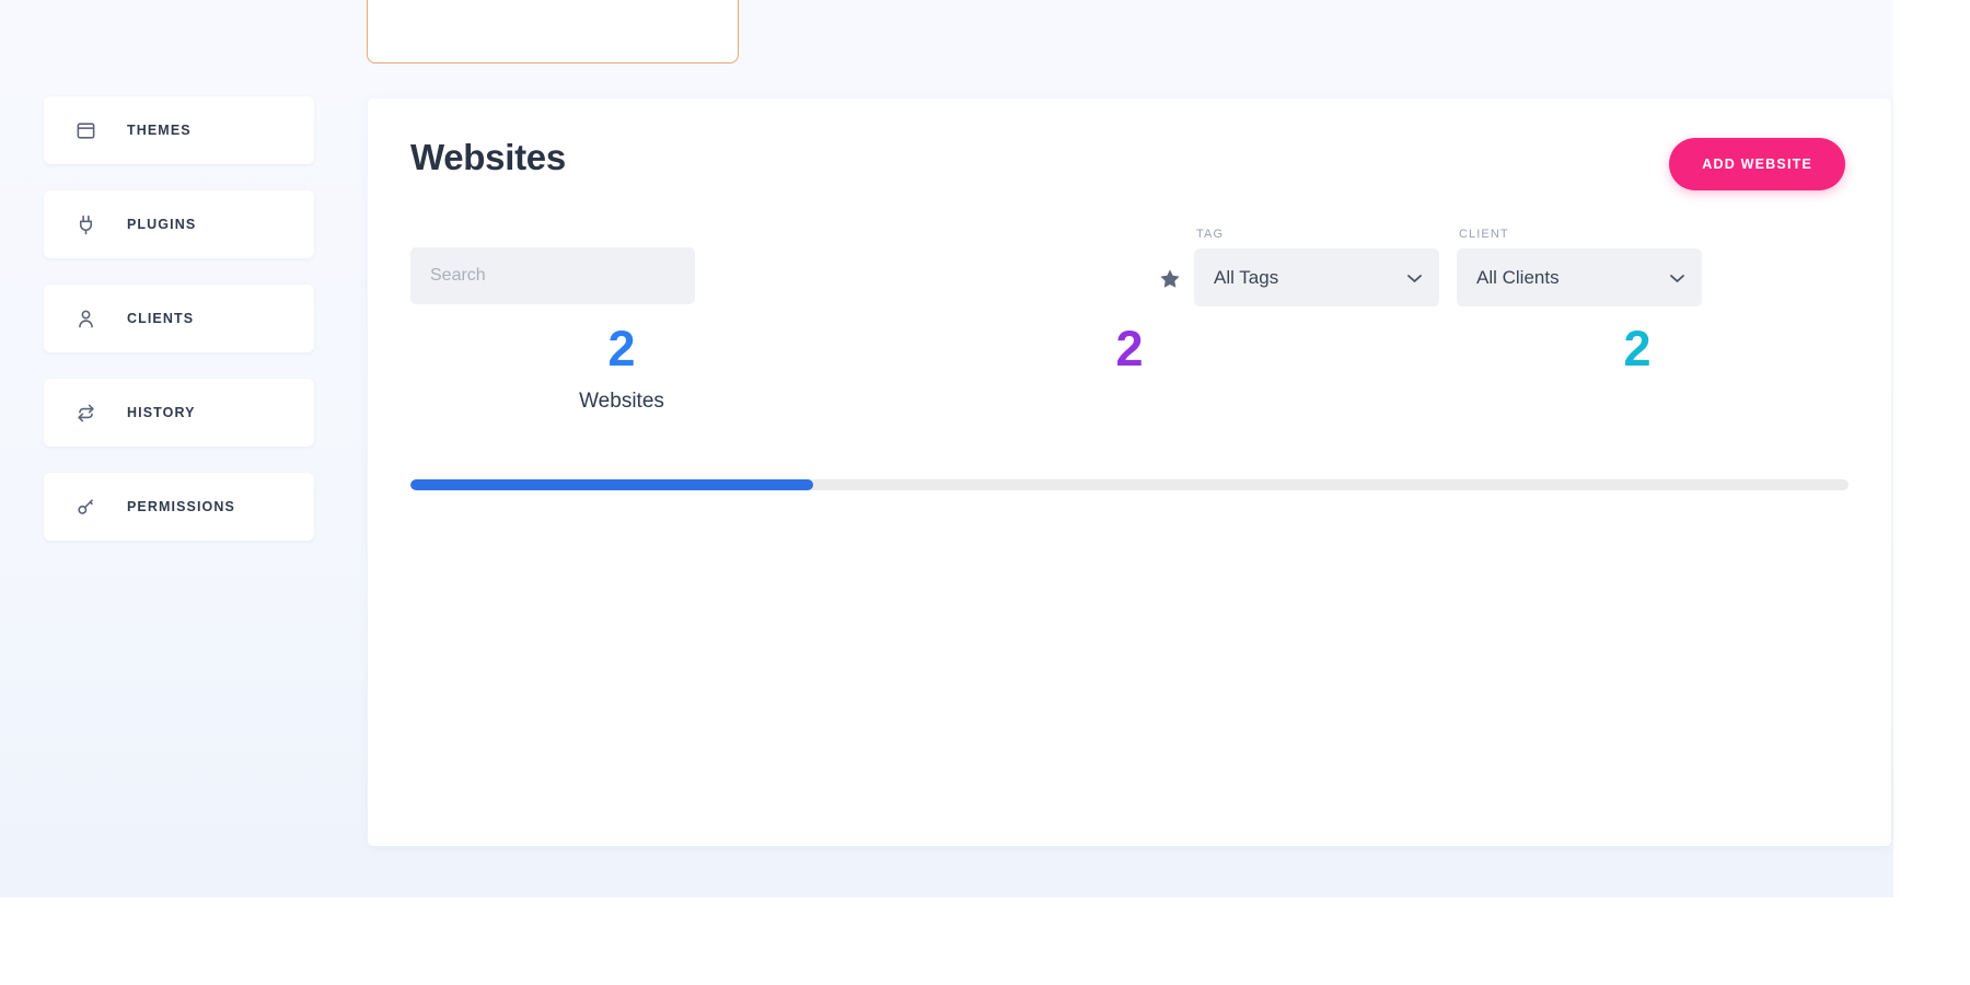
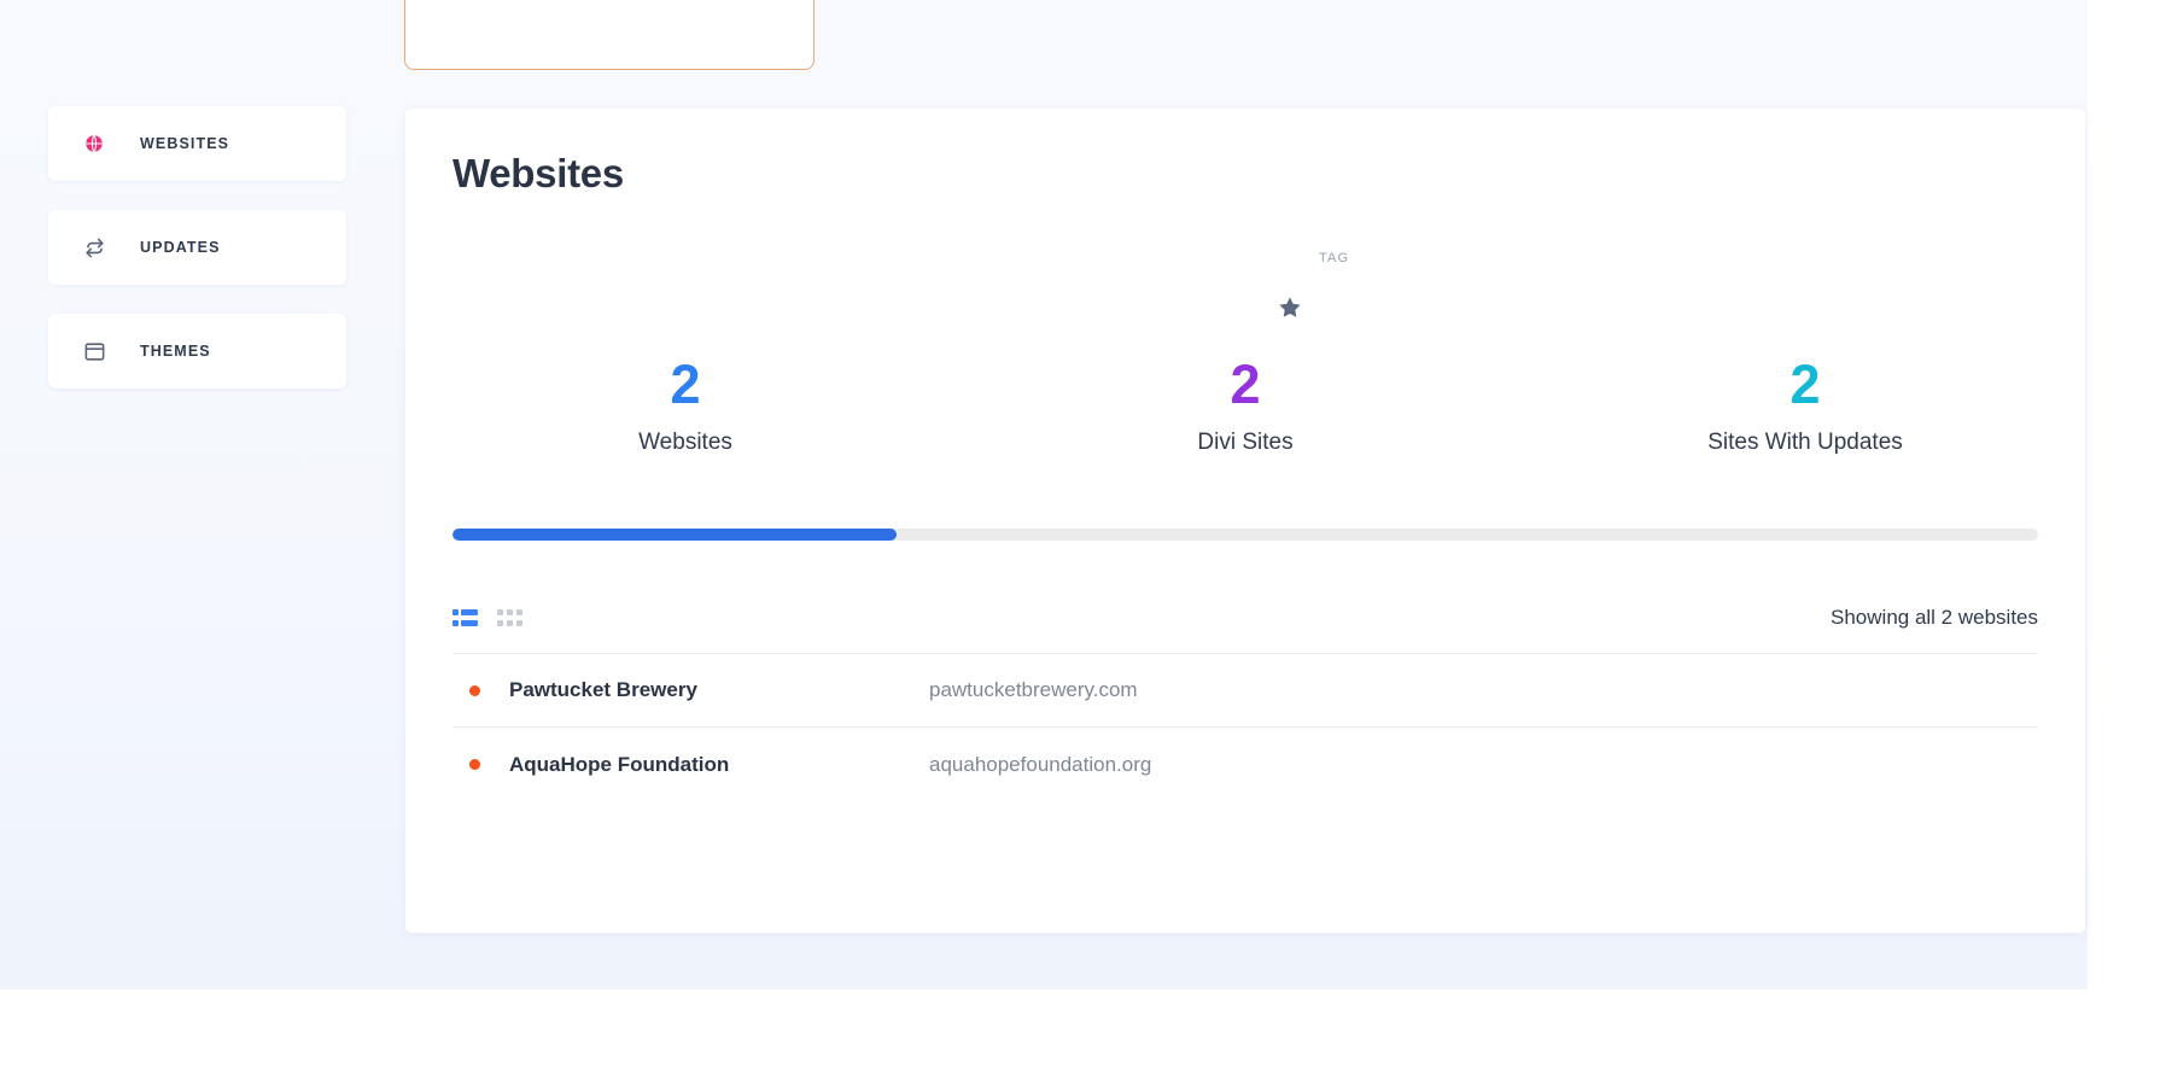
+ WEBSITES
+ UPDATES
  THEMES
- PLUGINS
- CLIENTS
- HISTORY
- PERMISSIONS
  Websites
- ADD WEBSITE
- Search
  TAG
- All Tags
- CLIENT
- All Clients
  2
  Websites
  2
+ Divi Sites
  2
+ Sites With Updates
+ Showing all 2 websites
+ Pawtucket Brewery
+ pawtucketbrewery.com
+ AquaHope Foundation
+ aquahopefoundation.org
